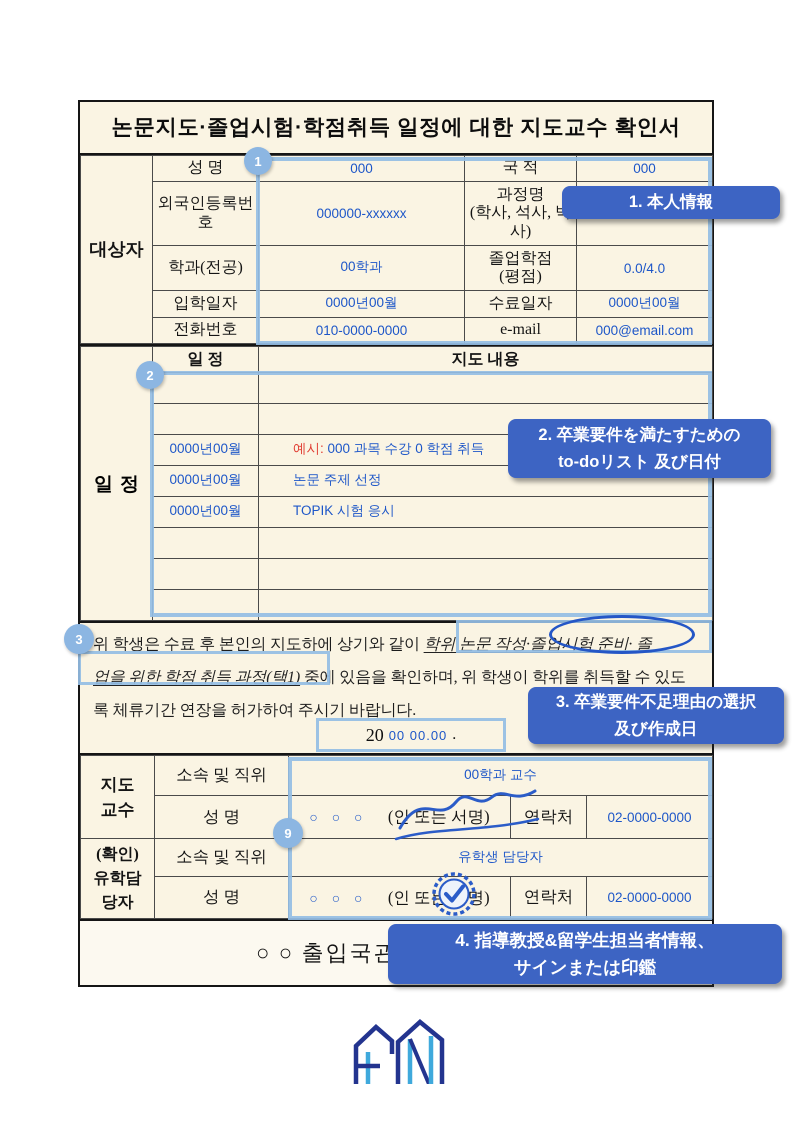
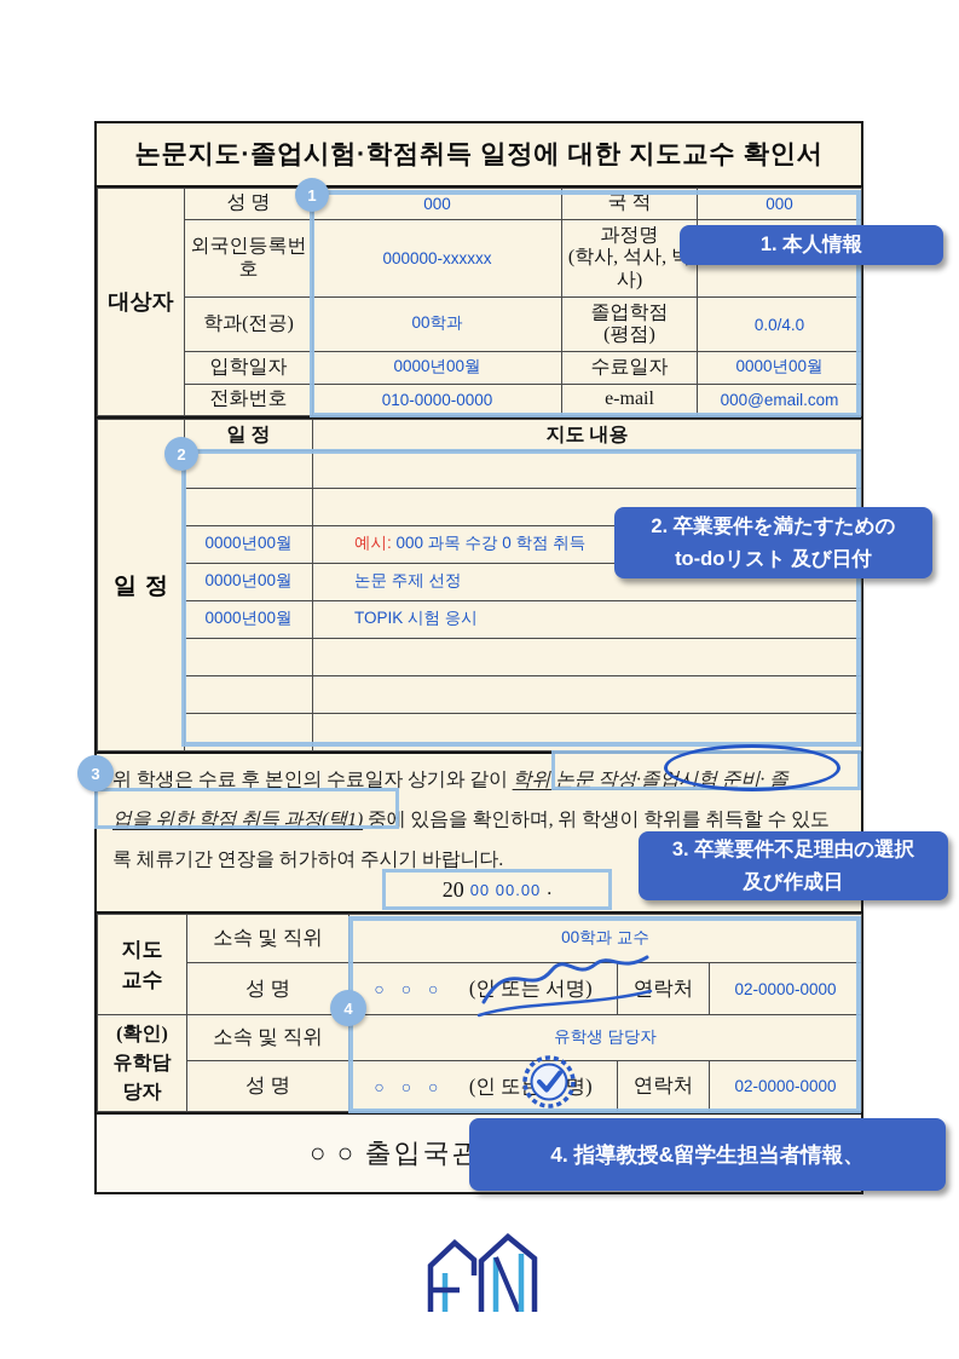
  논문지도·졸업시험·학점취득 일정에 대한 지도교수 확인서
  대상자	성 명	000	국 적	000
  외국인등록번호	000000-xxxxxx	과정명 (학사, 석사,사)
  학과(전공)	00학과	졸업학점 (평점)	0.0/4.0
  입학일자	0000년00월	수료일자	0000년00월
  전화번호	010-0000-0000	e-mail	000@email.com
  일 정	일 정	지도 내용
  0000년00월	예시: 000 과목 수강 0 학점 취득
  0000년00월	논문 주제 선정
  0000년00월	TOPIK 시험 응시
- 위 학생은 수료 후 본인의 지도하에 상기와 같이 학위 논문 작성·졸업시험 준비· 졸
+ 위 학생은 수료 후 본인의 수료일자 상기와 같이 학위 논문 작성·졸업시험 준비· 졸
  업을 위한 학점 취득 과정(택1) 중에 있음을 확인하며, 위 학생이 학위를 취득할 수 있도
  록 체류기간 연장을 허가하여 주시기 바랍니다.
  지도 교수	소속 및 직위	00학과 교수
  성 명	○ ○ ○ (인 또는 서명)	연락처	02-0000-0000
  (확인) 유학담 당자	소속 및 직위	유학생 담당자
  성 명	○ ○ ○ (인 또는명)	연락처	02-0000-0000
  ○ ○ 출입국관
  20
  00 00.00
  .
  1
  2
  3
- 9
+ 4
  1. 本人情報
  2. 卒業要件を満たすための
  to-doリスト 及び日付
  3. 卒業要件不足理由の選択
  及び作成日
  4. 指導教授&留学生担当者情報、
- サインまたは印鑑
